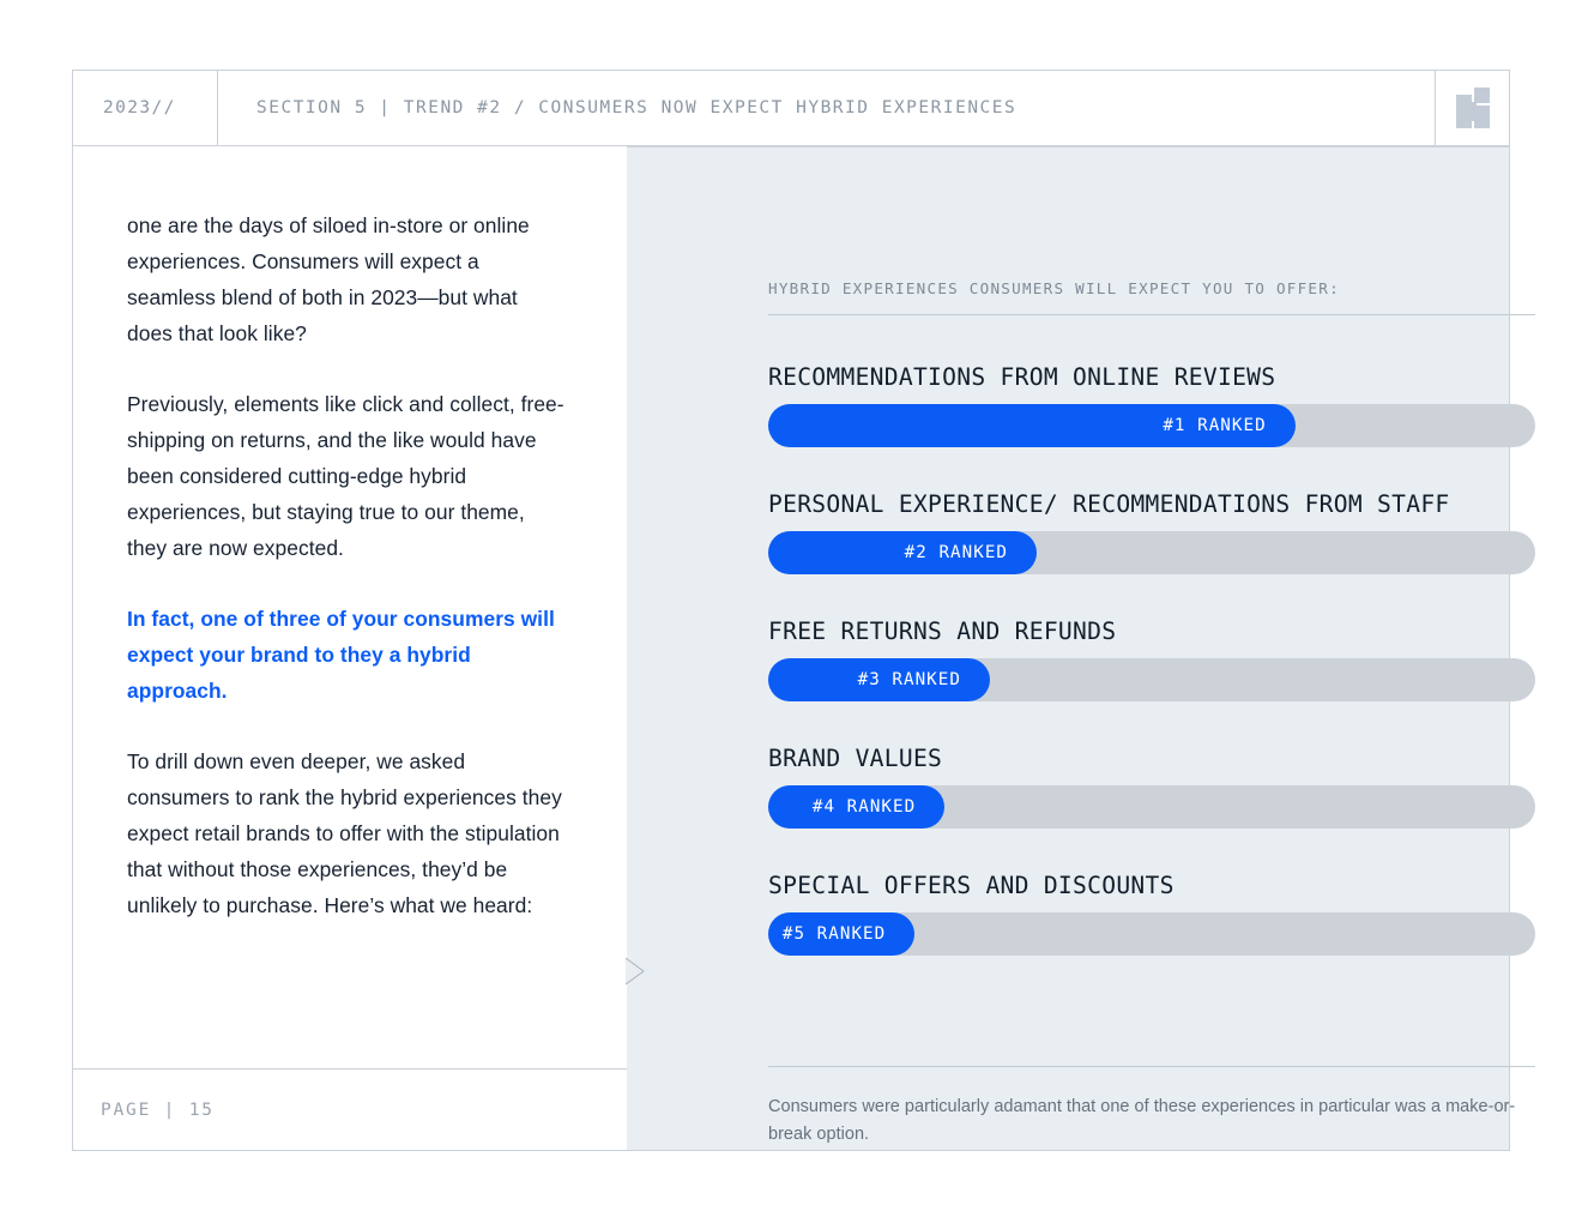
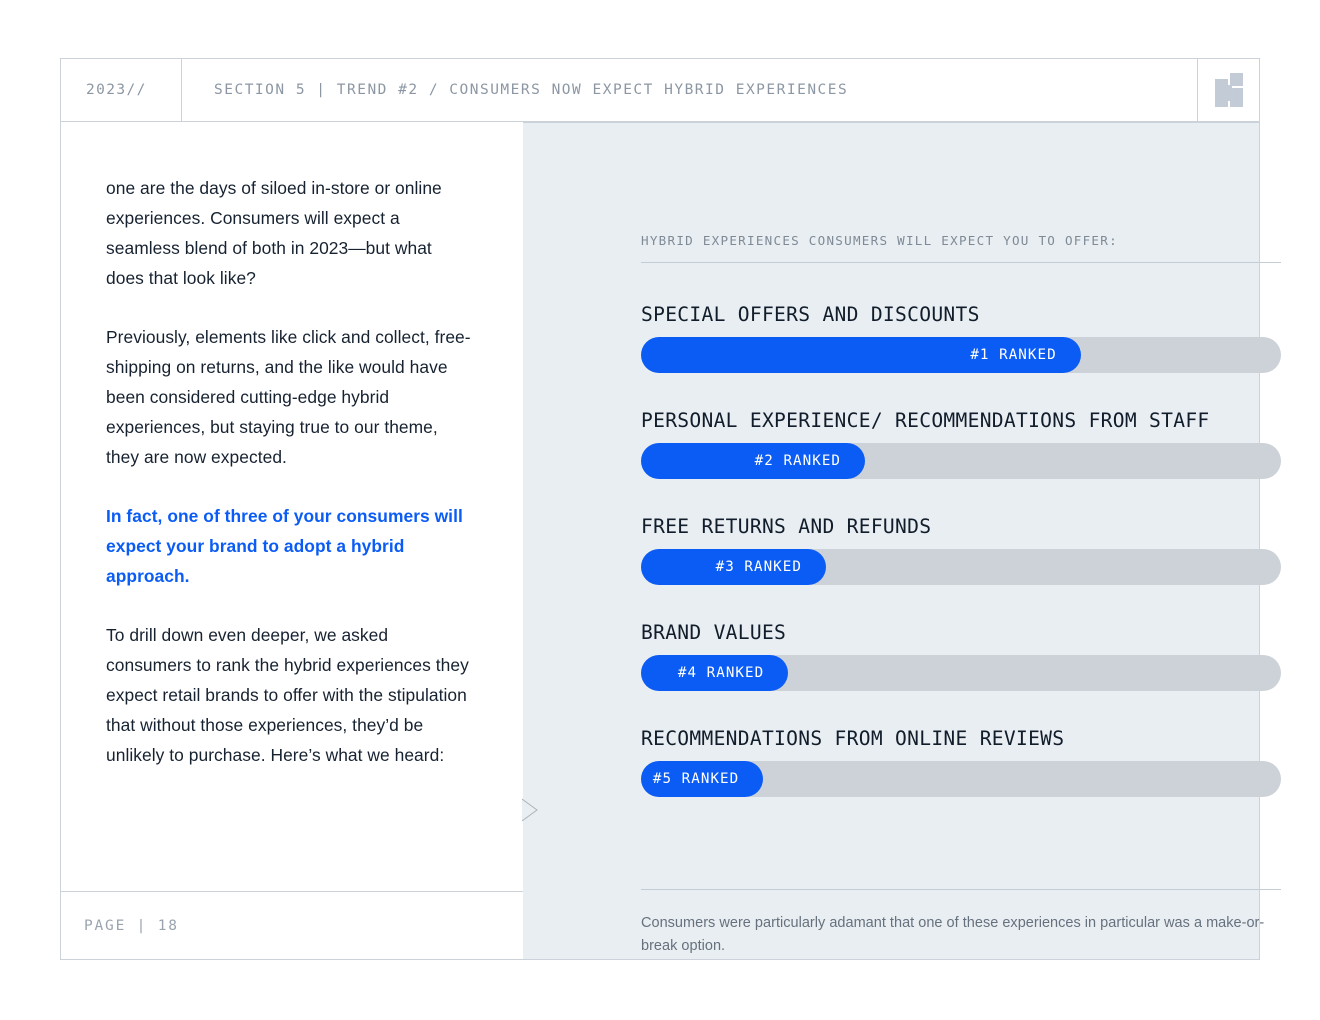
  2023//
  SECTION 5 | TREND #2 / CONSUMERS NOW EXPECT HYBRID EXPERIENCES
  one are the days of siloed in-store or online experiences. Consumers will expect a seamless blend of both in 2023—but what does that look like?
  Previously, elements like click and collect, free-shipping on returns, and the like would have been considered cutting-edge hybrid experiences, but staying true to our theme, they are now expected.
- In fact, one of three of your consumers will expect your brand to they a hybrid approach.
+ In fact, one of three of your consumers will expect your brand to adopt a hybrid approach.
  To drill down even deeper, we asked consumers to rank the hybrid experiences they expect retail brands to offer with the stipulation that without those experiences, they’d be unlikely to purchase. Here’s what we heard:
- PAGE | 15
+ PAGE | 18
  HYBRID EXPERIENCES CONSUMERS WILL EXPECT YOU TO OFFER:
- RECOMMENDATIONS FROM ONLINE REVIEWS
+ SPECIAL OFFERS AND DISCOUNTS
  #1 RANKED
  PERSONAL EXPERIENCE/ RECOMMENDATIONS FROM STAFF
  #2 RANKED
  FREE RETURNS AND REFUNDS
  #3 RANKED
  BRAND VALUES
  #4 RANKED
- SPECIAL OFFERS AND DISCOUNTS
+ RECOMMENDATIONS FROM ONLINE REVIEWS
  #5 RANKED
  Consumers were particularly adamant that one of these experiences in particular was a make-or-break option.
